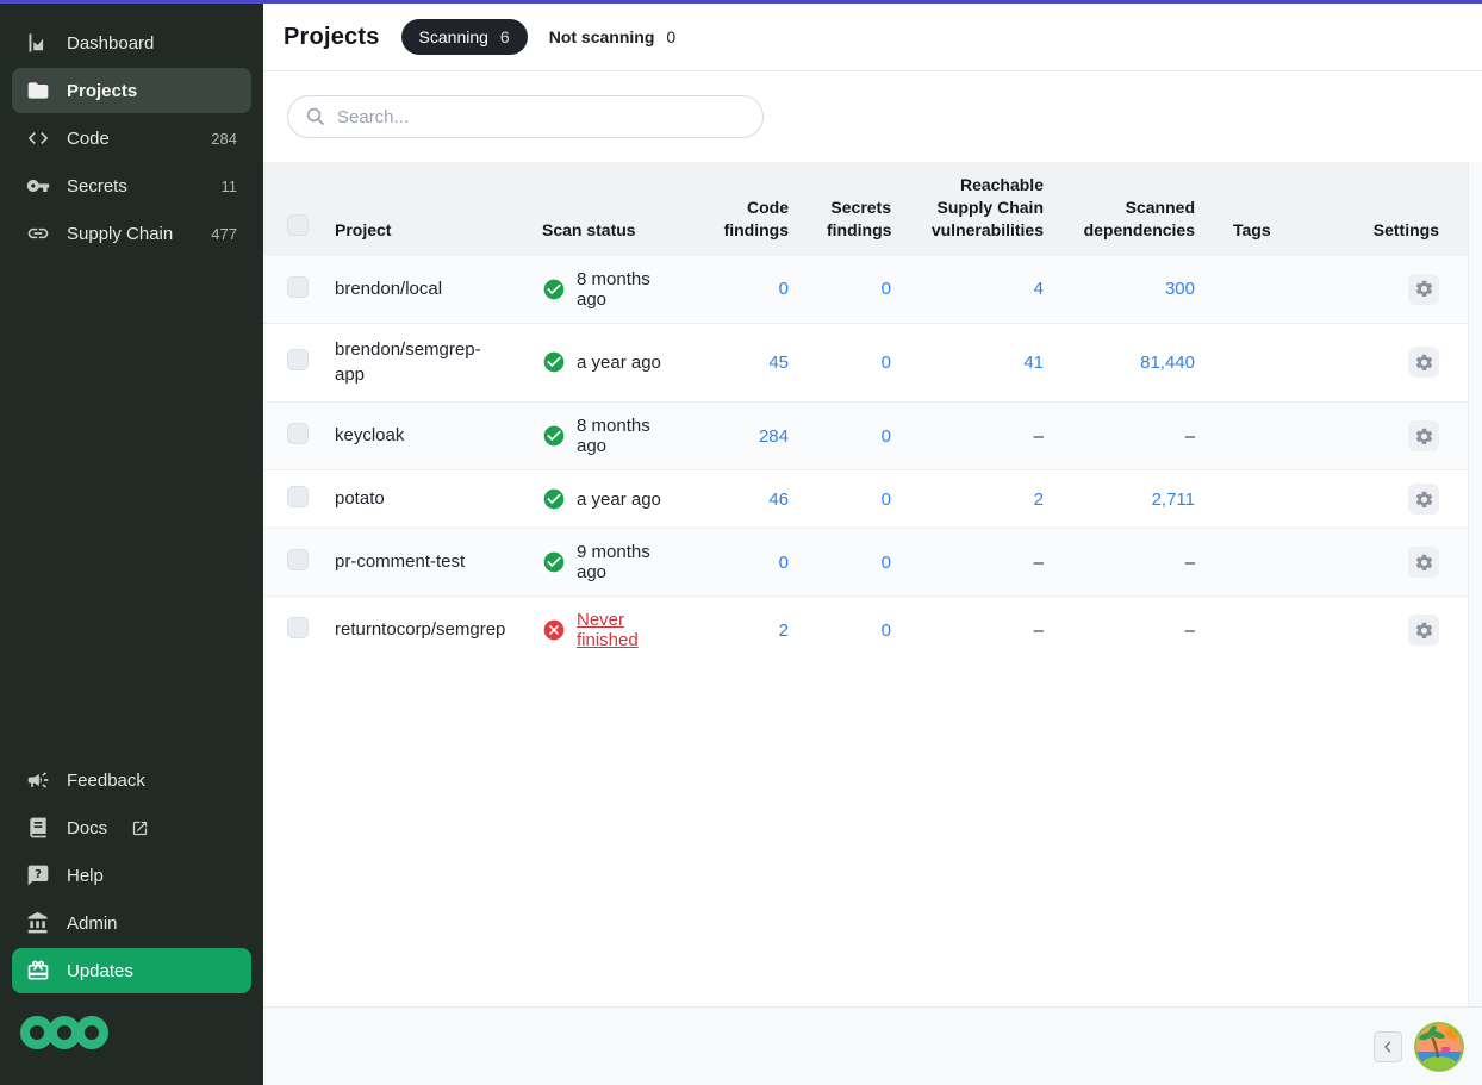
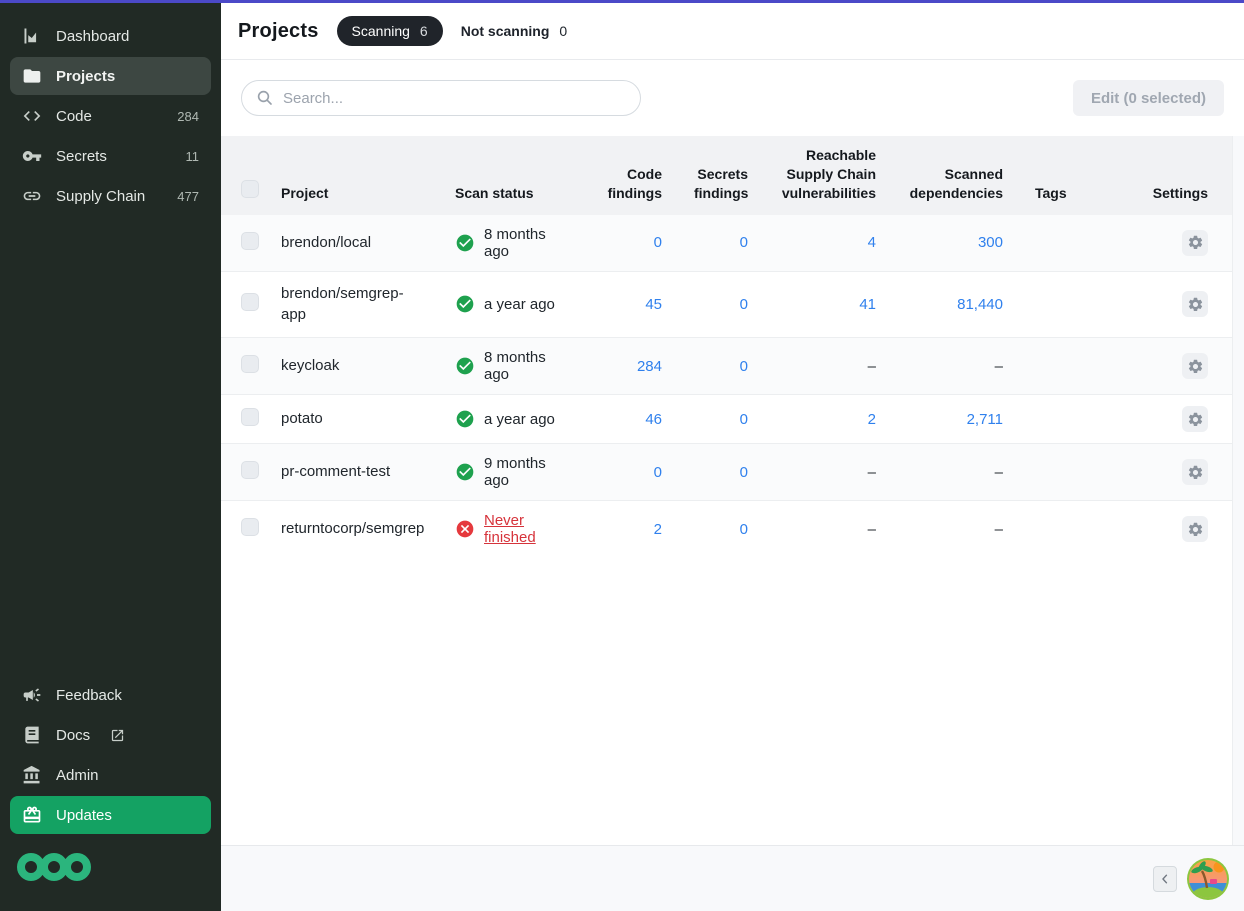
  Dashboard
  Projects
  Code
  284
  Secrets
  11
  Supply Chain
  477
  Feedback
  Docs
- ?
- Help
  Admin
  Updates
  Projects
  Scanning
  6
  Not scanning
  0
  Search...
+ Edit (0 selected)
  	Project	Scan status	Code findings	Secrets findings	Reachable Supply Chain vulnerabilities	Scanned dependencies	Tags	Settings
  	brendon/local	8 months ago	0	0	4	300
  	brendon/semgrep-app	a year ago	45	0	41	81,440
  	keycloak	8 months ago	284	0	–	–
  	potato	a year ago	46	0	2	2,711
  	pr-comment-test	9 months ago	0	0	–	–
  	returntocorp/semgrep	Never finished	2	0	–	–
